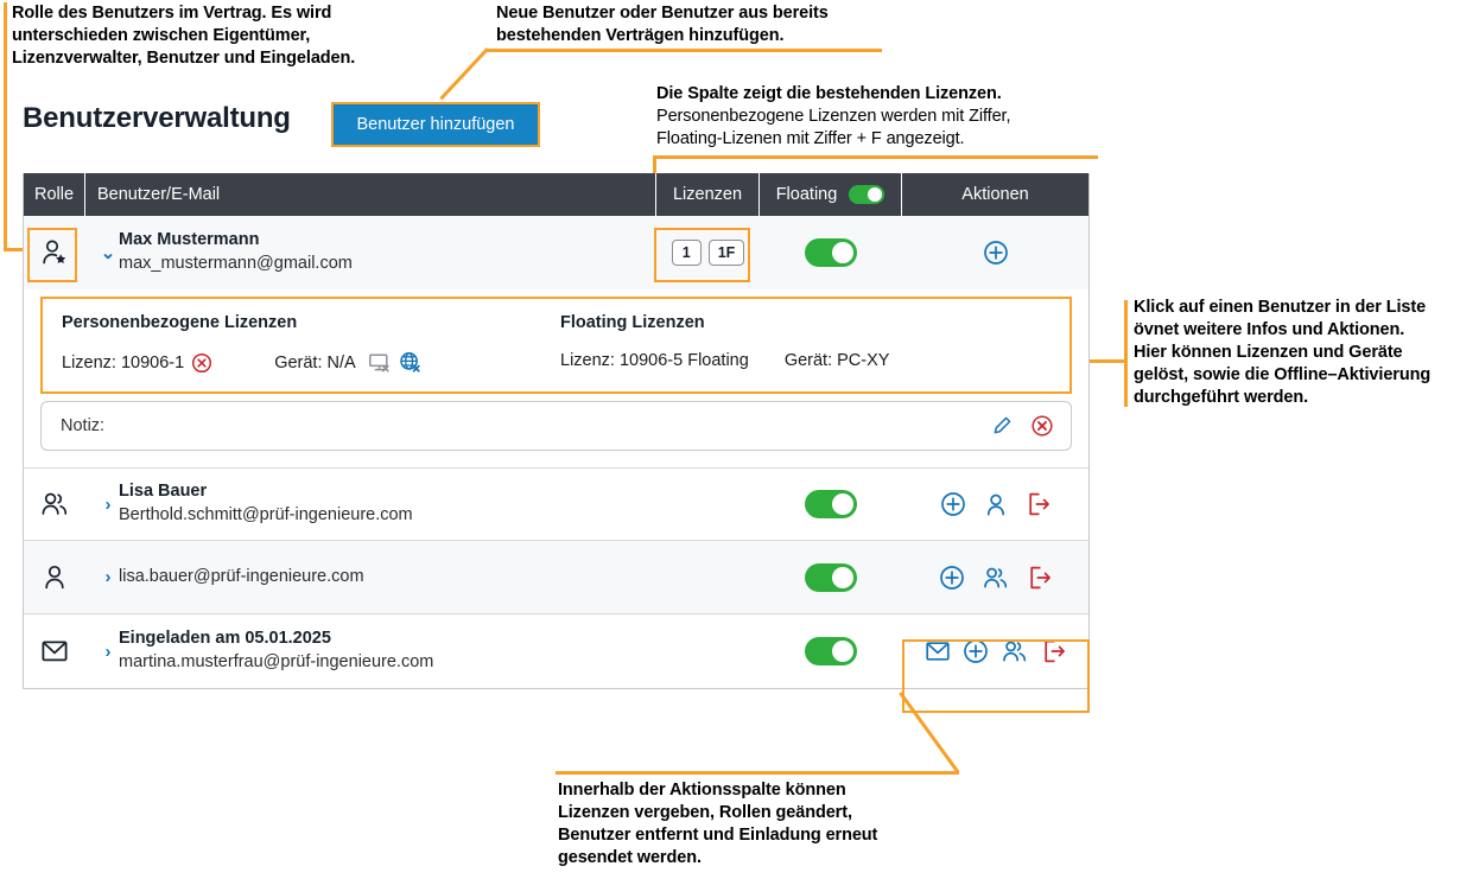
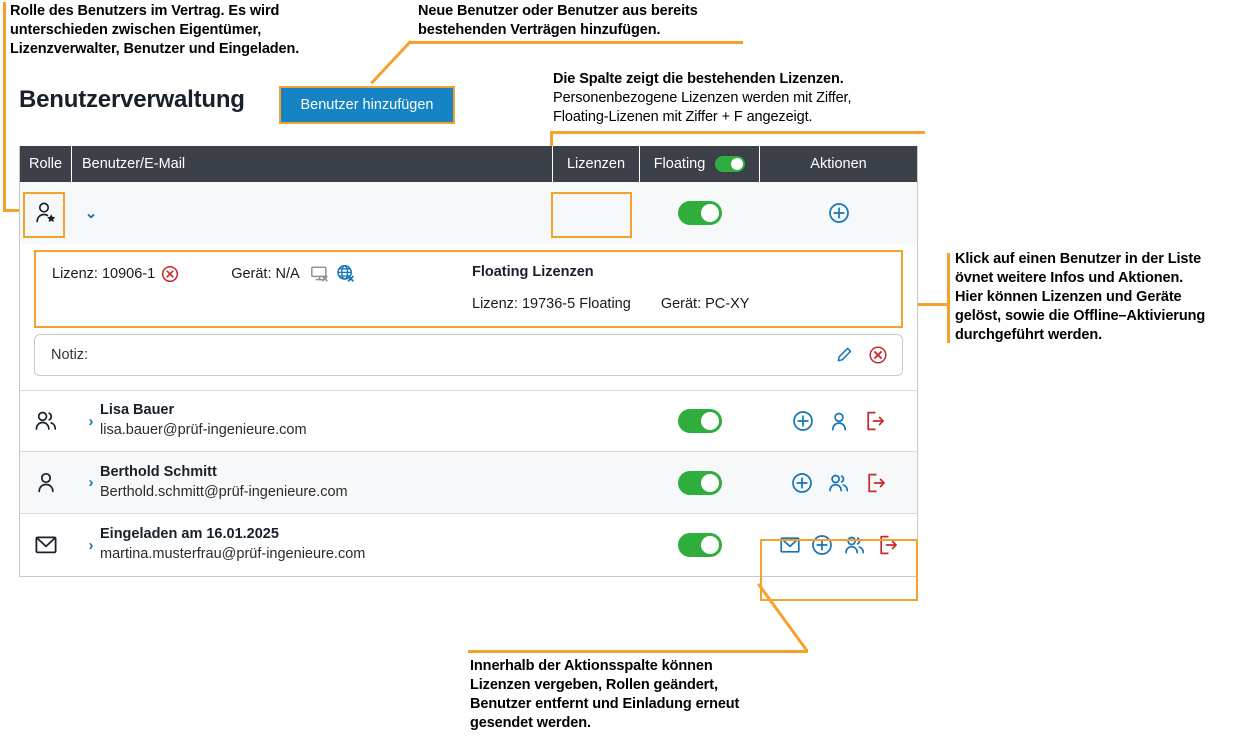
  Rolle des Benutzers im Vertrag. Es wird
  unterschieden zwischen Eigentümer,
  Lizenzverwalter, Benutzer und Eingeladen.
  Neue Benutzer oder Benutzer aus bereits
  bestehenden Verträgen hinzufügen.
  Die Spalte zeigt die bestehenden Lizenzen.
  Personenbezogene Lizenzen werden mit Ziffer,
  Floating-Lizenen mit Ziffer + F angezeigt.
  Klick auf einen Benutzer in der Liste
  övnet weitere Infos und Aktionen.
  Hier können Lizenzen und Geräte
  gelöst, sowie die Offline–Aktivierung
  durchgeführt werden.
  Innerhalb der Aktionsspalte können
  Lizenzen vergeben, Rollen geändert,
  Benutzer entfernt und Einladung erneut
  gesendet werden.
  Benutzerverwaltung
  Benutzer hinzufügen
  Rolle
  Benutzer/E-Mail
  Lizenzen
  Floating
  Aktionen
  ⌄
- Max Mustermann
- max_mustermann@gmail.com
- 1
- 1F
- Personenbezogene Lizenzen
  Lizenz: 10906-1
  Gerät: N/A
  Floating Lizenzen
- Lizenz: 10906-5 Floating
+ Lizenz: 19736-5 Floating
  Gerät: PC-XY
  Notiz:
  ›
  Lisa Bauer
- Berthold.schmitt@prüf-ingenieure.com
+ lisa.bauer@prüf-ingenieure.com
  ›
+ Berthold Schmitt
- lisa.bauer@prüf-ingenieure.com
+ Berthold.schmitt@prüf-ingenieure.com
  ›
- Eingeladen am 05.01.2025
+ Eingeladen am 16.01.2025
  martina.musterfrau@prüf-ingenieure.com
